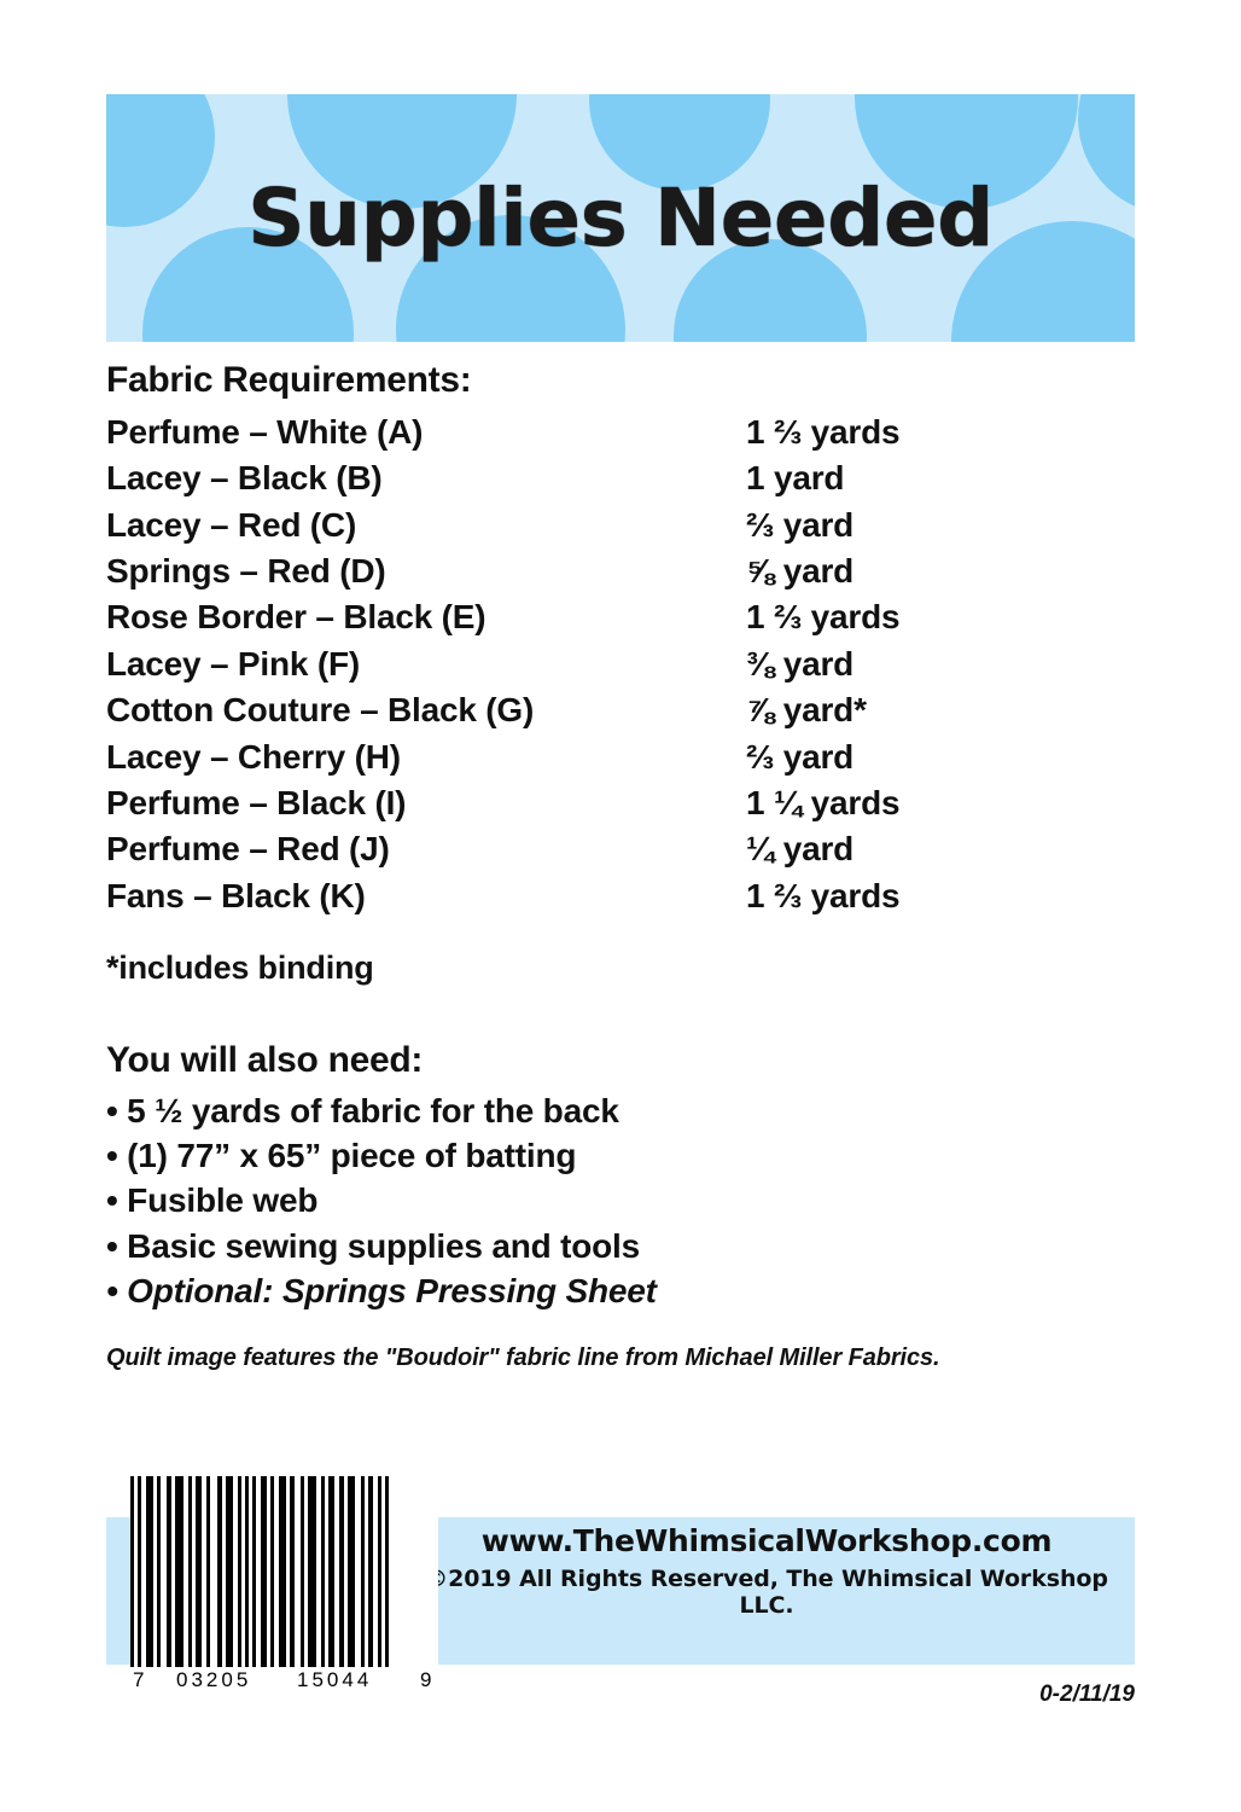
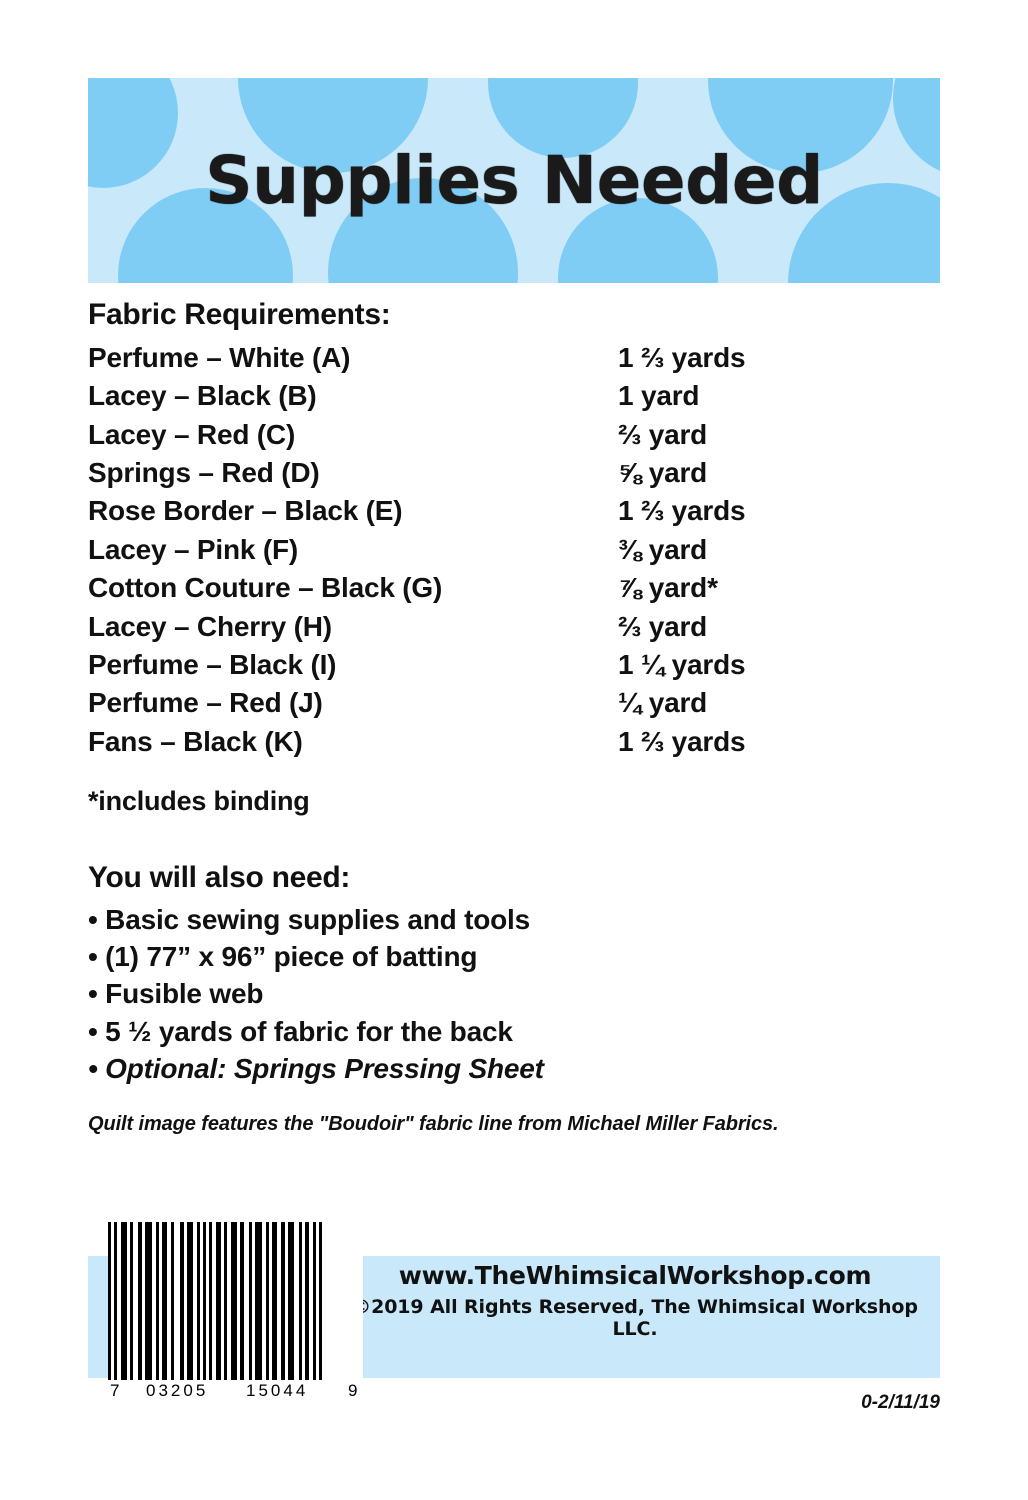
  Supplies Needed
  Fabric Requirements:
  Perfume – White (A)	1 ⅔ yards
  Lacey – Black (B)	1 yard
  Lacey – Red (C)	⅔ yard
  Springs – Red (D)	⅝ yard
  Rose Border – Black (E)	1 ⅔ yards
  Lacey – Pink (F)	⅜ yard
  Cotton Couture – Black (G)	⅞ yard*
  Lacey – Cherry (H)	⅔ yard
  Perfume – Black (I)	1 ¼ yards
  Perfume – Red (J)	¼ yard
  Fans – Black (K)	1 ⅔ yards
  *includes binding
  You will also need:
- • 5 ½ yards of fabric for the back
+ • Basic sewing supplies and tools
- • (1) 77” x 65” piece of batting
+ • (1) 77” x 96” piece of batting
  • Fusible web
- • Basic sewing supplies and tools
+ • 5 ½ yards of fabric for the back
  • Optional: Springs Pressing Sheet
  Quilt image features the "Boudoir" fabric line from Michael Miller Fabrics.
  www.TheWhimsicalWorkshop.com
  2019 All Rights Reserved, The Whimsical Workshop LLC.
  7
  03205
  15044
  9
  0-2/11/19
